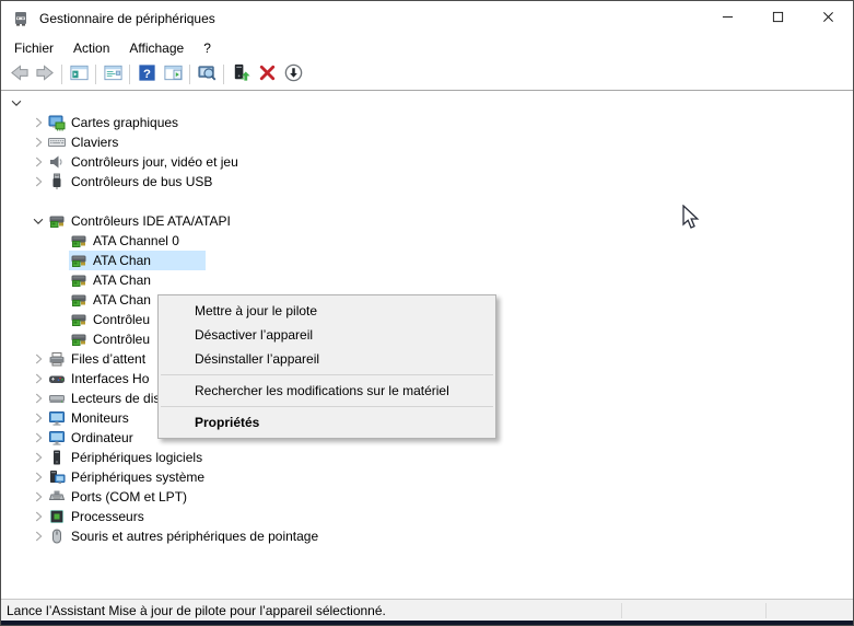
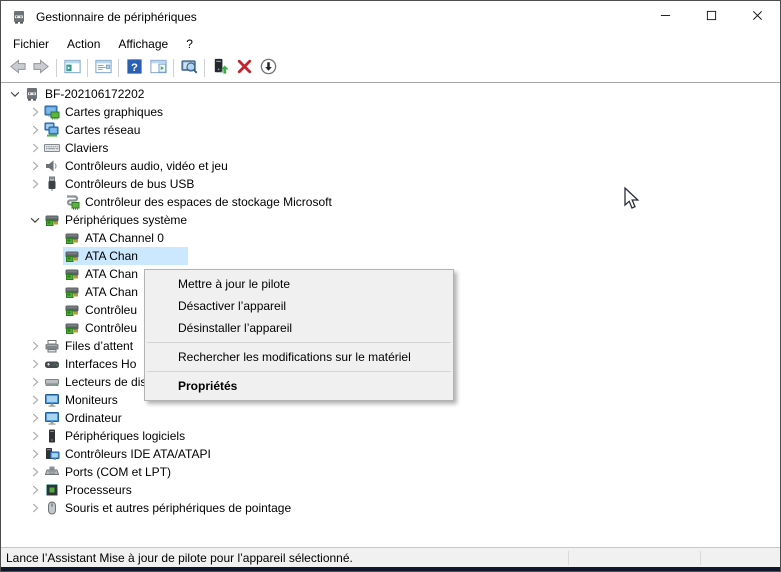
  Gestionnaire de périphériques
  Fichier
  Action
  Affichage
  ?
  ?
+ BF-202106172202
  Cartes graphiques
+ Cartes réseau
  Claviers
- Contrôleurs jour, vidéo et jeu
+ Contrôleurs audio, vidéo et jeu
  Contrôleurs de bus USB
+ Contrôleur des espaces de stockage Microsoft
- Contrôleurs IDE ATA/ATAPI
+ Périphériques système
  ATA Channel 0
  ATA Chan
  ATA Chan
  ATA Chan
  Contrôleu
  Contrôleu
  Files d’attent
  Interfaces Ho
  Lecteurs de di
  Moniteurs
  Ordinateur
  Périphériques logiciels
- Périphériques système
+ Contrôleurs IDE ATA/ATAPI
  Ports (COM et LPT)
  Processeurs
  Souris et autres périphériques de pointage
  Mettre à jour le pilote
  Désactiver l’appareil
  Désinstaller l’appareil
  Rechercher les modifications sur le matériel
  Propriétés
  Lance l’Assistant Mise à jour de pilote pour l’appareil sélectionné.
